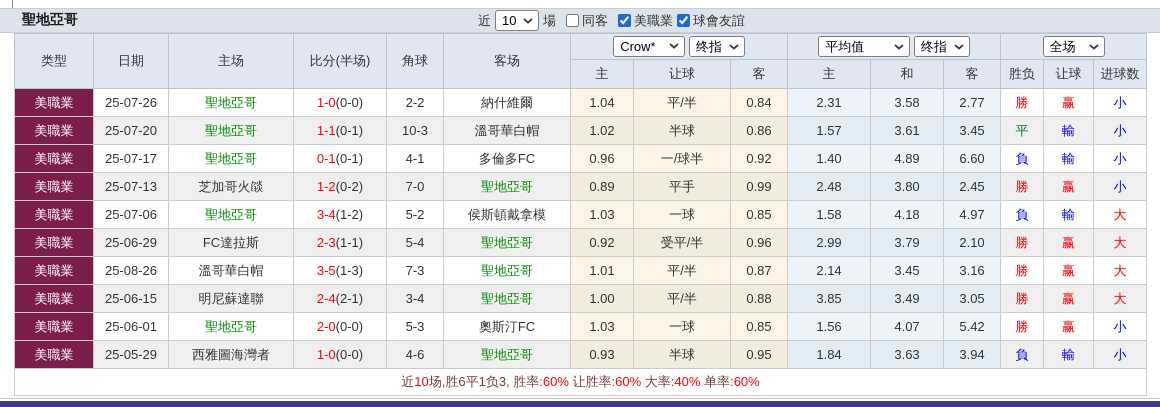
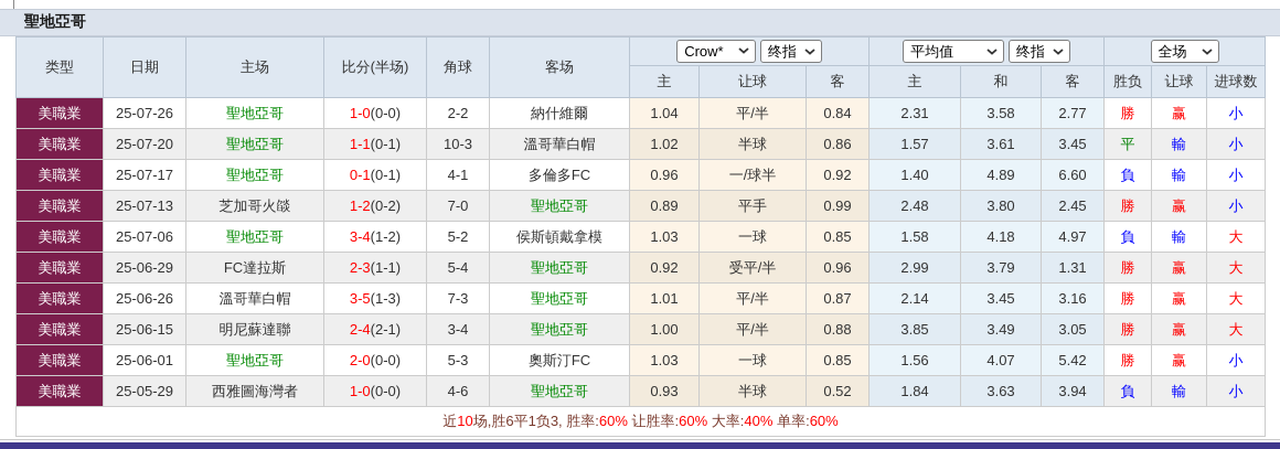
  聖地亞哥
- 近
- 10
- 場
- 同客
- 美職業
- 球會友誼
  类型	日期	主场	比分(半场)	角球	客场	Crow* 终指	平均值 终指	全场
  主	让球	客	主	和	客	胜负	让球	进球数
  美職業	25-07-26	聖地亞哥	1-0(0-0)	2-2	納什維爾	1.04	平/半	0.84	2.31	3.58	2.77	勝	赢	小
  美職業	25-07-20	聖地亞哥	1-1(0-1)	10-3	溫哥華白帽	1.02	半球	0.86	1.57	3.61	3.45	平	輸	小
  美職業	25-07-17	聖地亞哥	0-1(0-1)	4-1	多倫多FC	0.96	一/球半	0.92	1.40	4.89	6.60	負	輸	小
  美職業	25-07-13	芝加哥火燄	1-2(0-2)	7-0	聖地亞哥	0.89	平手	0.99	2.48	3.80	2.45	勝	赢	小
  美職業	25-07-06	聖地亞哥	3-4(1-2)	5-2	侯斯頓戴拿模	1.03	一球	0.85	1.58	4.18	4.97	負	輸	大
- 美職業	25-06-29	FC達拉斯	2-3(1-1)	5-4	聖地亞哥	0.92	受平/半	0.96	2.99	3.79	2.10	勝	赢	大
+ 美職業	25-06-29	FC達拉斯	2-3(1-1)	5-4	聖地亞哥	0.92	受平/半	0.96	2.99	3.79	1.31	勝	赢	大
- 美職業	25-08-26	溫哥華白帽	3-5(1-3)	7-3	聖地亞哥	1.01	平/半	0.87	2.14	3.45	3.16	勝	赢	大
+ 美職業	25-06-26	溫哥華白帽	3-5(1-3)	7-3	聖地亞哥	1.01	平/半	0.87	2.14	3.45	3.16	勝	赢	大
  美職業	25-06-15	明尼蘇達聯	2-4(2-1)	3-4	聖地亞哥	1.00	平/半	0.88	3.85	3.49	3.05	勝	赢	大
  美職業	25-06-01	聖地亞哥	2-0(0-0)	5-3	奧斯汀FC	1.03	一球	0.85	1.56	4.07	5.42	勝	赢	小
- 美職業	25-05-29	西雅圖海灣者	1-0(0-0)	4-6	聖地亞哥	0.93	半球	0.95	1.84	3.63	3.94	負	輸	小
+ 美職業	25-05-29	西雅圖海灣者	1-0(0-0)	4-6	聖地亞哥	0.93	半球	0.52	1.84	3.63	3.94	負	輸	小
  近10场,胜6平1负3, 胜率:60% 让胜率:60% 大率:40% 单率:60%
